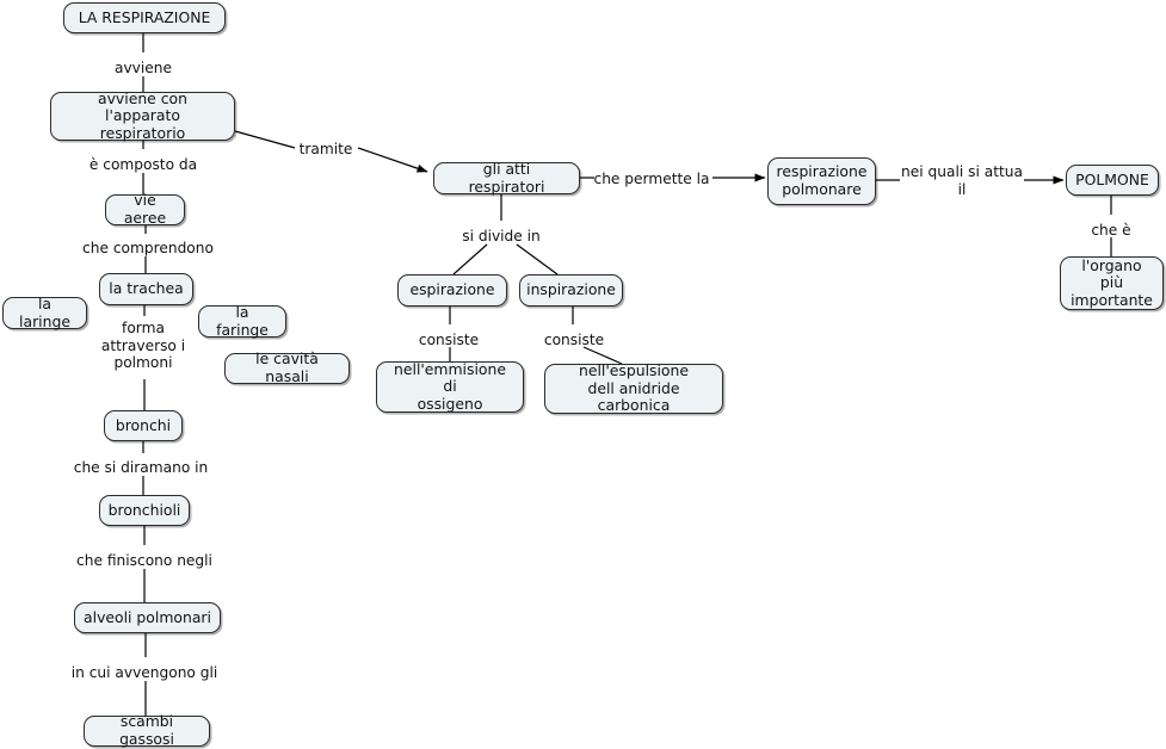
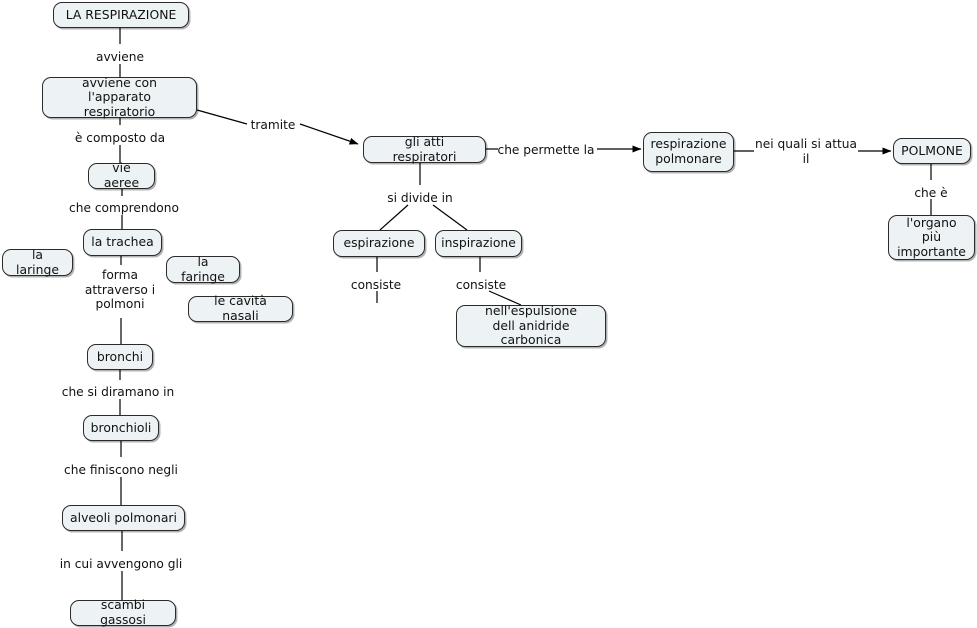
  LA RESPIRAZIONE
  avviene con l'apparato
  respiratorio
  vie aeree
  la trachea
  la laringe
  la faringe
  le cavità nasali
  bronchi
  bronchioli
  alveoli polmonari
  scambi gassosi
  gli atti respiratori
  espirazione
  inspirazione
- nell'emmisione di
- ossigeno
  nell'espulsione
  dell anidride carbonica
  respirazione
  polmonare
  POLMONE
  l'organo più
  importante
  avviene
  è composto da
  che comprendono
  forma
  attraverso i
  polmoni
  che si diramano in
  che finiscono negli
  in cui avvengono gli
  tramite
  si divide in
  consiste
  consiste
  che permette la
  nei quali si attua
  il
  che è
